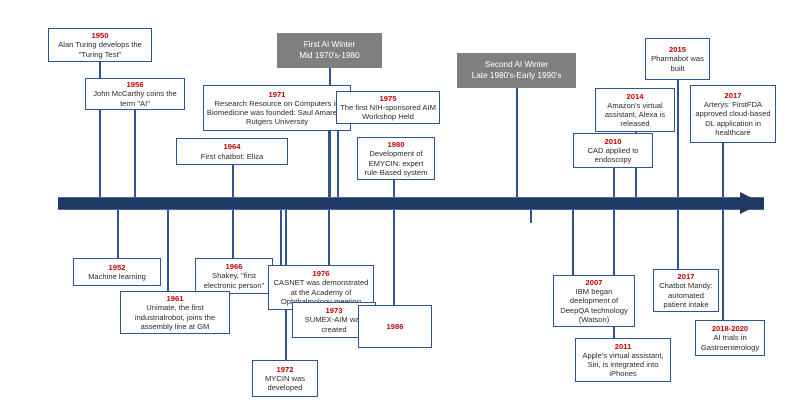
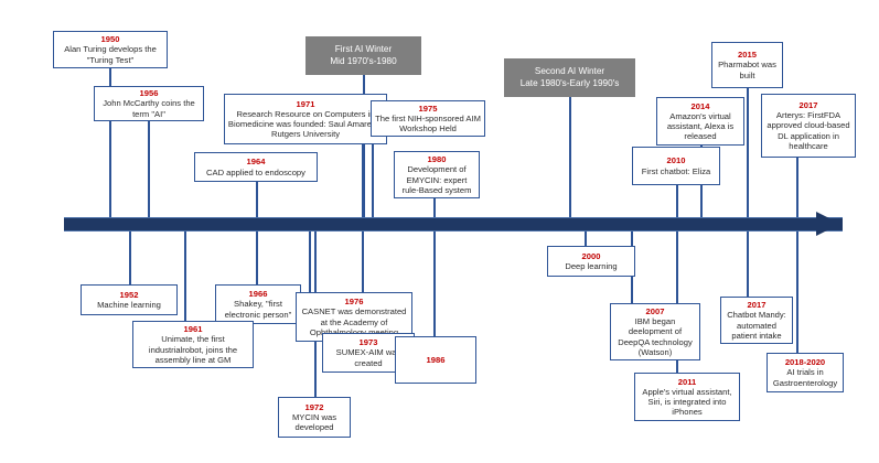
  First AI Winter
  Mid 1970's-1980
  Second AI Winter
  Late 1980's-Early 1990's
  1950
  Alan Turing develops the "Turing Test"
  1956
  John McCarthy coins the term "AI"
  1971
  Research Resource on Computers i Biomedicine was founded: Saul Amare Rutgers University
  1964
- First chatbot: Eliza
+ CAD applied to endoscopy
  1975
  The first NIH-sponsored AIM Workshop Held
  1980
  Development of EMYCIN: expert rule-Based system
  2010
- CAD applied to endoscopy
+ First chatbot: Eliza
  2014
  Amazon's virtual assistant, Alexa is released
  2015
  Pharmabot was built
  2017
  Arterys: FirstFDA approved cloud-based DL application in healthcare
  1952
  Machine learning
  1966
  Shakey, "first electronic person"
  1961
  Unimate, the first industrialrobot, joins the assembly line at GM
  1976
  1973
  SUMEX-AIM w created
  1972
  MYCIN was developed
  1986
+ 2000
+ Deep learning
  2007
  IBM began deelopment of DeepQA technology (Watson)
  2011
  Apple's virtual assistant, Siri, is integrated into iPhones
  2017
  Chatbot Mandy: automated patient intake
  2018-2020
  AI trials in Gastroenterology
